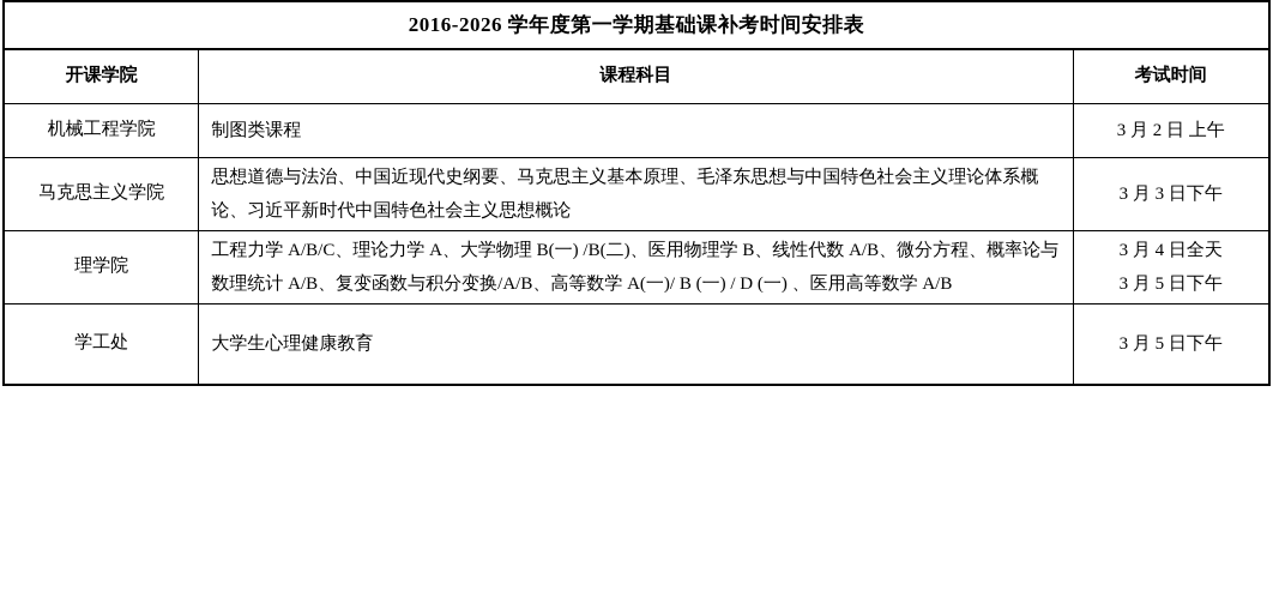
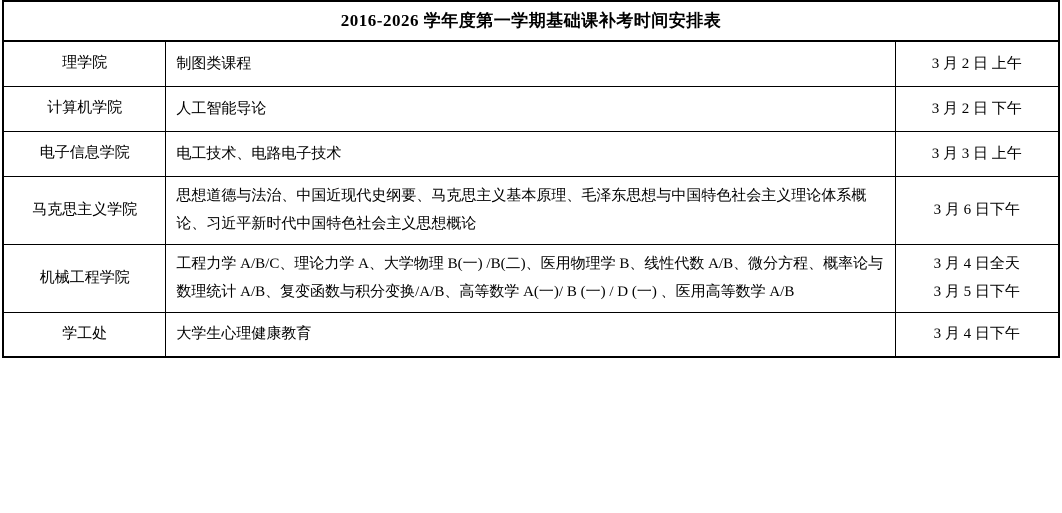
  2016-2026 学年度第一学期基础课补考时间安排表
- 开课学院	课程科目	考试时间
- 机械工程学院	制图类课程	3 月 2 日 上午
+ 理学院	制图类课程	3 月 2 日 上午
+ 计算机学院	人工智能导论	3 月 2 日 下午
+ 电子信息学院	电工技术、电路电子技术	3 月 3 日 上午
- 马克思主义学院	思想道德与法治、中国近现代史纲要、马克思主义基本原理、毛泽东思想与中国特色社会主义理论体系概论、习近平新时代中国特色社会主义思想概论	3 月 3 日下午
+ 马克思主义学院	思想道德与法治、中国近现代史纲要、马克思主义基本原理、毛泽东思想与中国特色社会主义理论体系概论、习近平新时代中国特色社会主义思想概论	3 月 6 日下午
- 理学院	工程力学 A/B/C、理论力学 A、大学物理 B(一) /B(二)、医用物理学 B、线性代数 A/B、微分方程、概率论与数理统计 A/B、复变函数与积分变换/A/B、高等数学 A(一)/ B (一) / D (一) 、医用高等数学 A/B	3 月 4 日全天 3 月 5 日下午
+ 机械工程学院	工程力学 A/B/C、理论力学 A、大学物理 B(一) /B(二)、医用物理学 B、线性代数 A/B、微分方程、概率论与数理统计 A/B、复变函数与积分变换/A/B、高等数学 A(一)/ B (一) / D (一) 、医用高等数学 A/B	3 月 4 日全天 3 月 5 日下午
- 学工处	大学生心理健康教育	3 月 5 日下午
+ 学工处	大学生心理健康教育	3 月 4 日下午
